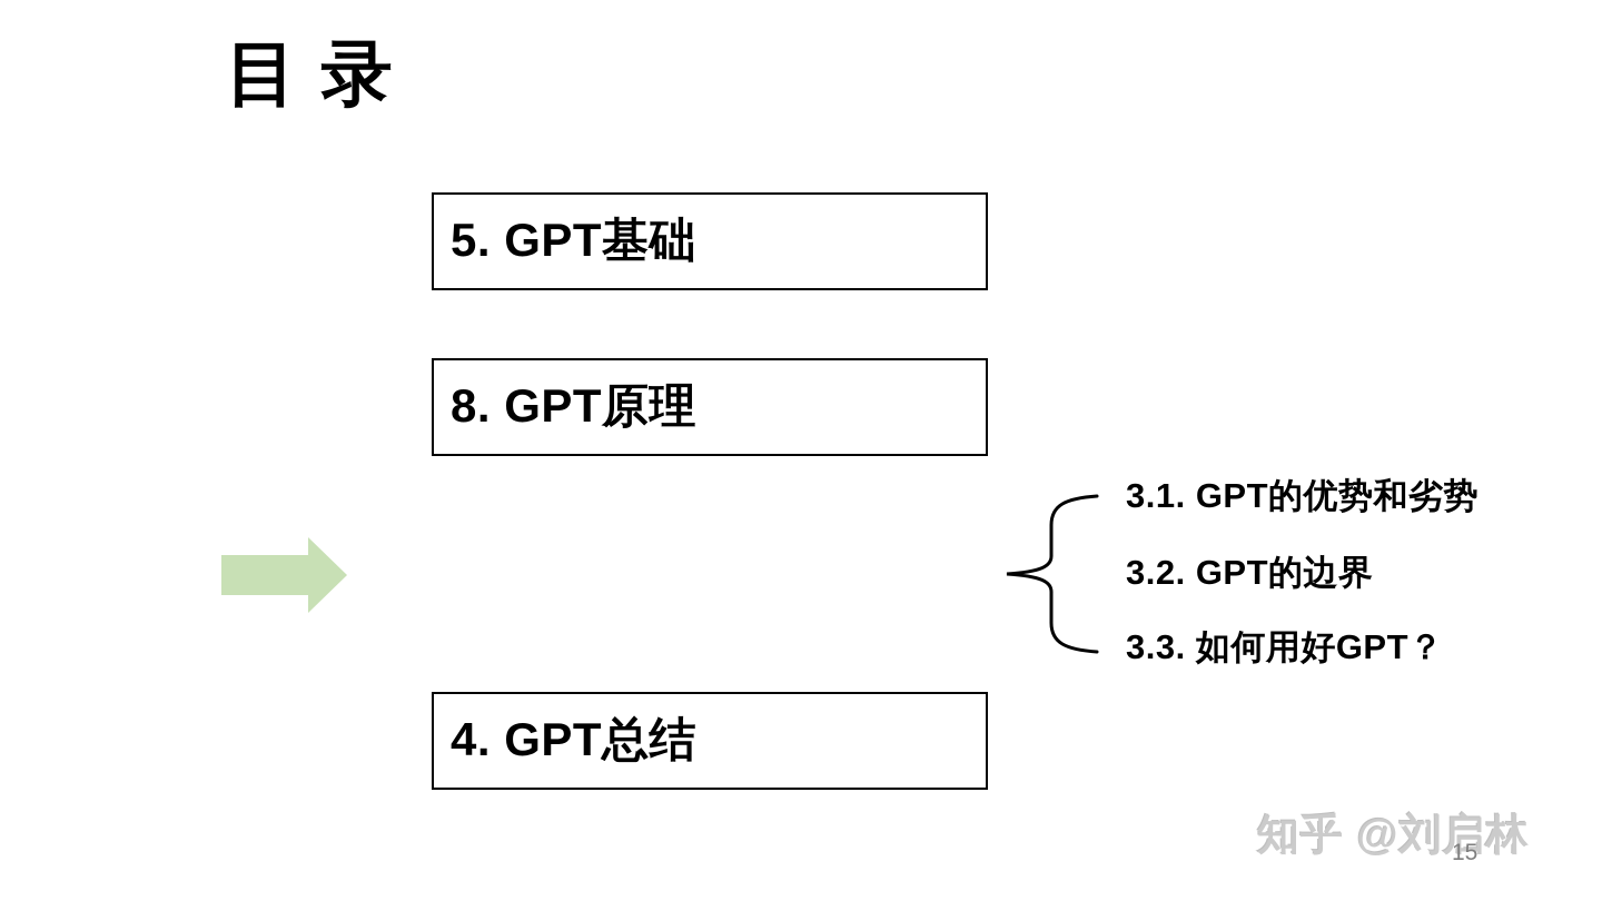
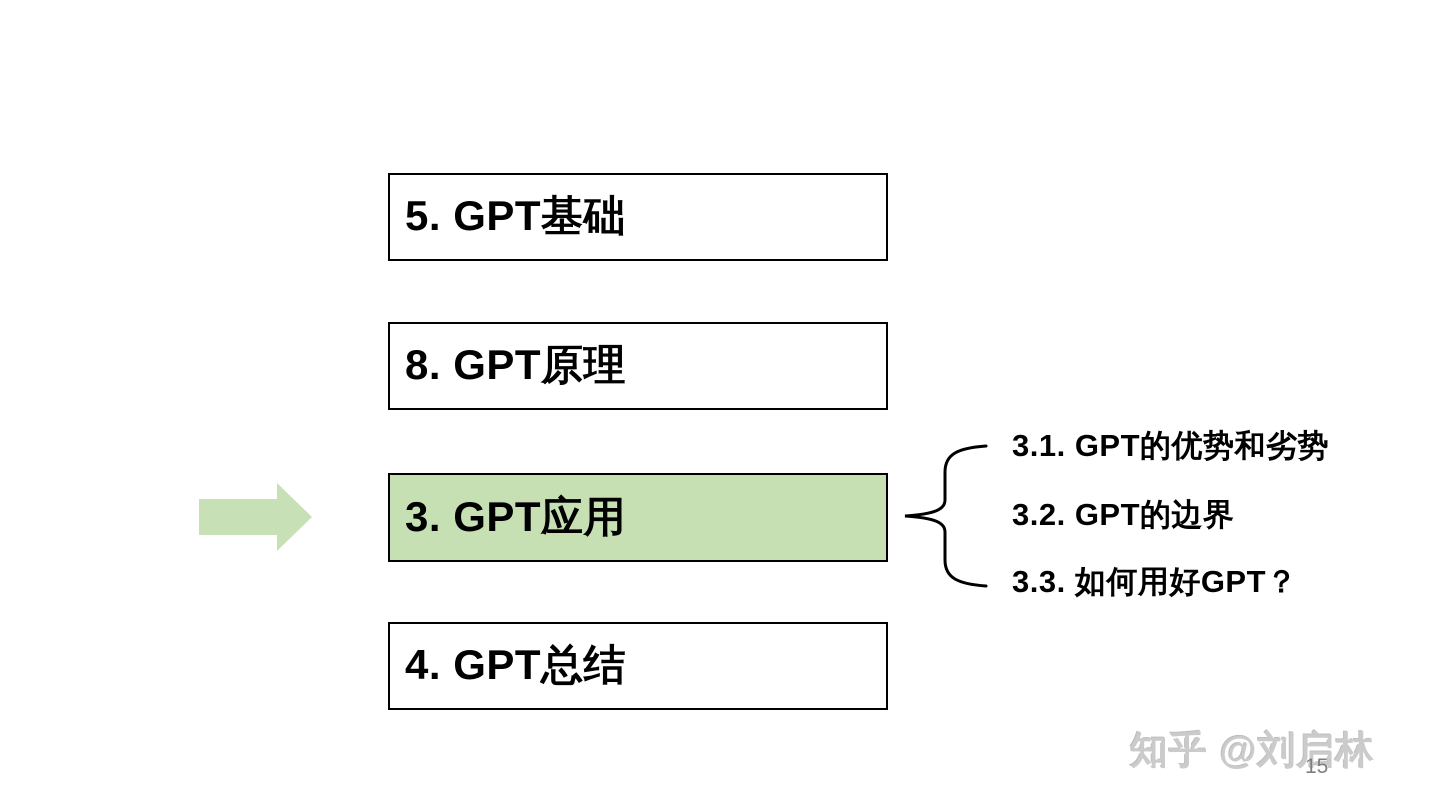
- 目 录
  5. GPT基础
  8. GPT原理
+ 3. GPT应用
  4. GPT总结
  3.1. GPT的优势和劣势
  3.2. GPT的边界
  3.3. 如何用好GPT？
  知乎 @刘启林
  15
